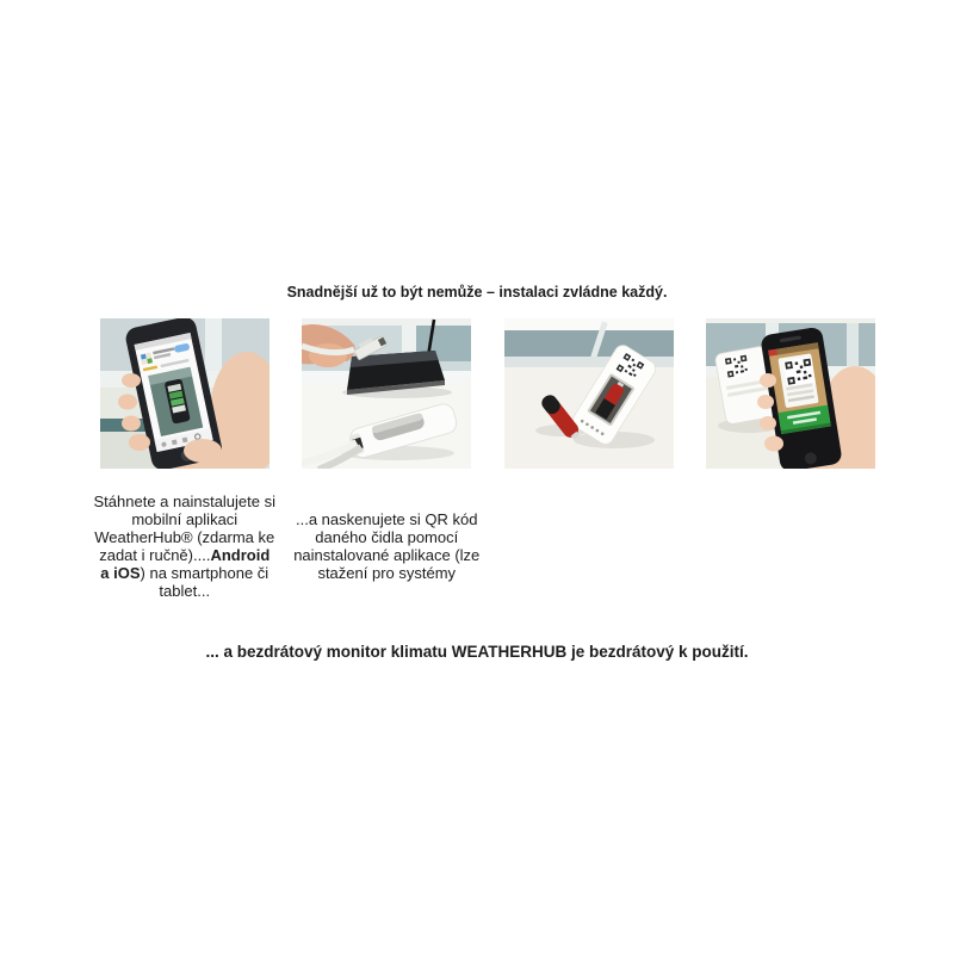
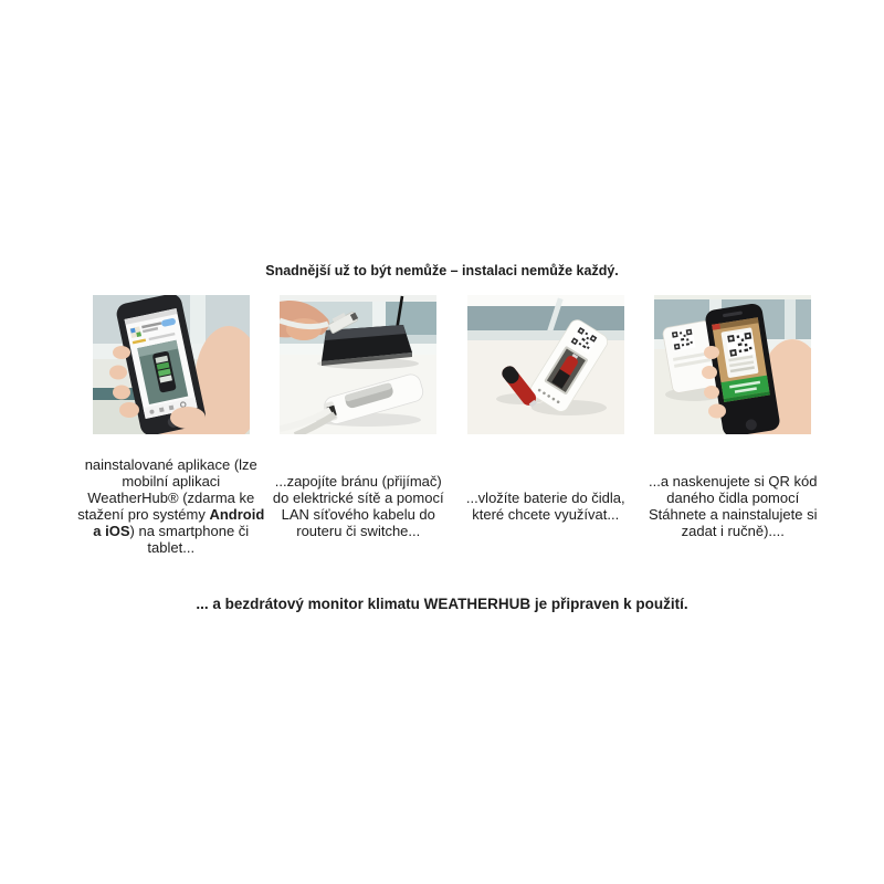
- Snadnější už to být nemůže – instalaci zvládne každý.
+ Snadnější už to být nemůže – instalaci nemůže každý.
- Stáhnete a nainstalujete si
+ nainstalované aplikace (lze
  mobilní aplikaci
  WeatherHub® (zdarma ke
- zadat i ručně)....Android
+ stažení pro systémy Android
  a iOS) na smartphone či
  tablet...
+ ...zapojíte bránu (přijímač)
+ do elektrické sítě a pomocí
+ LAN síťového kabelu do
+ routeru či switche...
+ ...vložíte baterie do čidla,
+ které chcete využívat...
  ...a naskenujete si QR kód
  daného čidla pomocí
- nainstalované aplikace (lze
+ Stáhnete a nainstalujete si
- stažení pro systémy
+ zadat i ručně)....
- ... a bezdrátový monitor klimatu WEATHERHUB je bezdrátový k použití.
+ ... a bezdrátový monitor klimatu WEATHERHUB je připraven k použití.
